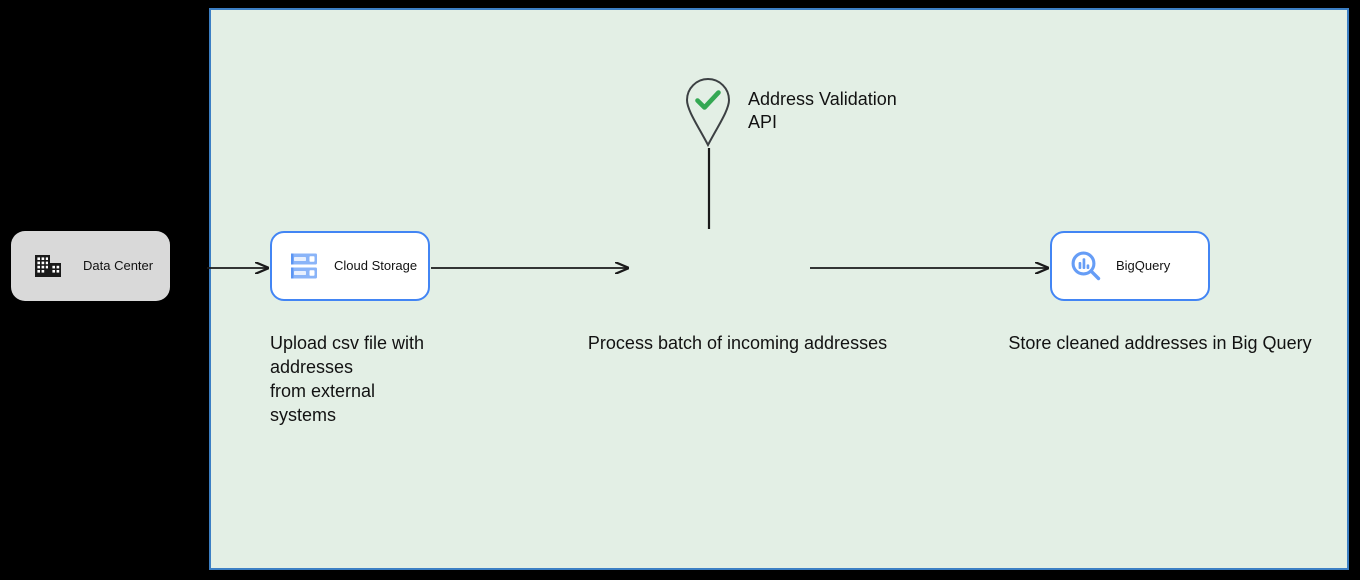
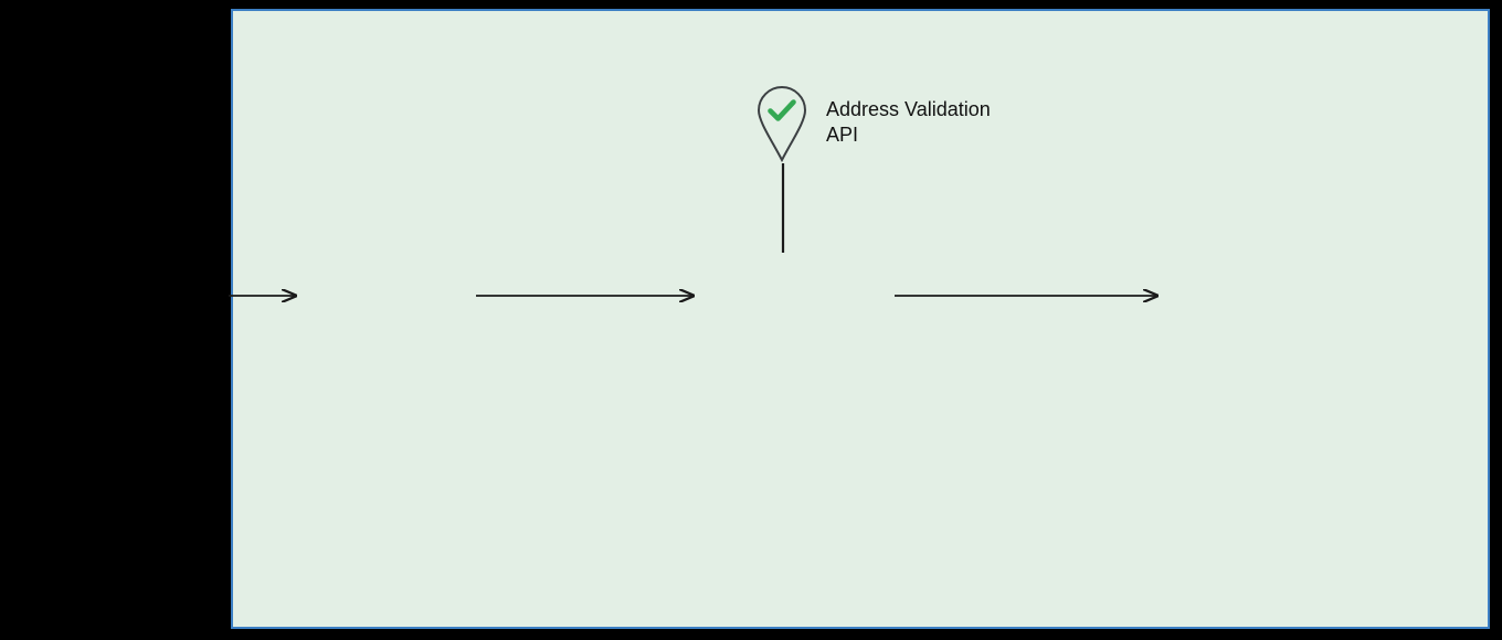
  Address Validation
  API
- Data Center
- Cloud Storage
- BigQuery
- Upload csv file with
- addresses
- from external
- systems
- Process batch of incoming addresses
- Store cleaned addresses in Big Query
